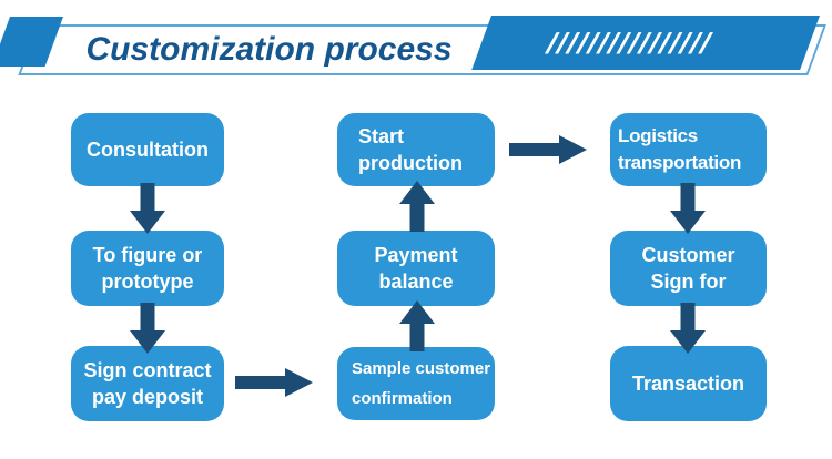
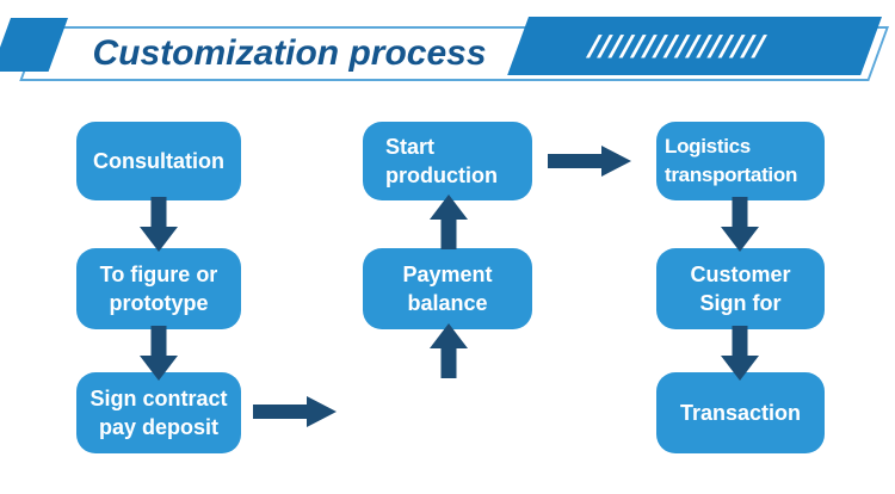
  Customization process
  Consultation
  To figure or
  prototype
  Sign contract
  pay deposit
- Sample customer
- confirmation
  Payment
  balance
  Start
  production
  Logistics
  transportation
  Customer
  Sign for
  Transaction
